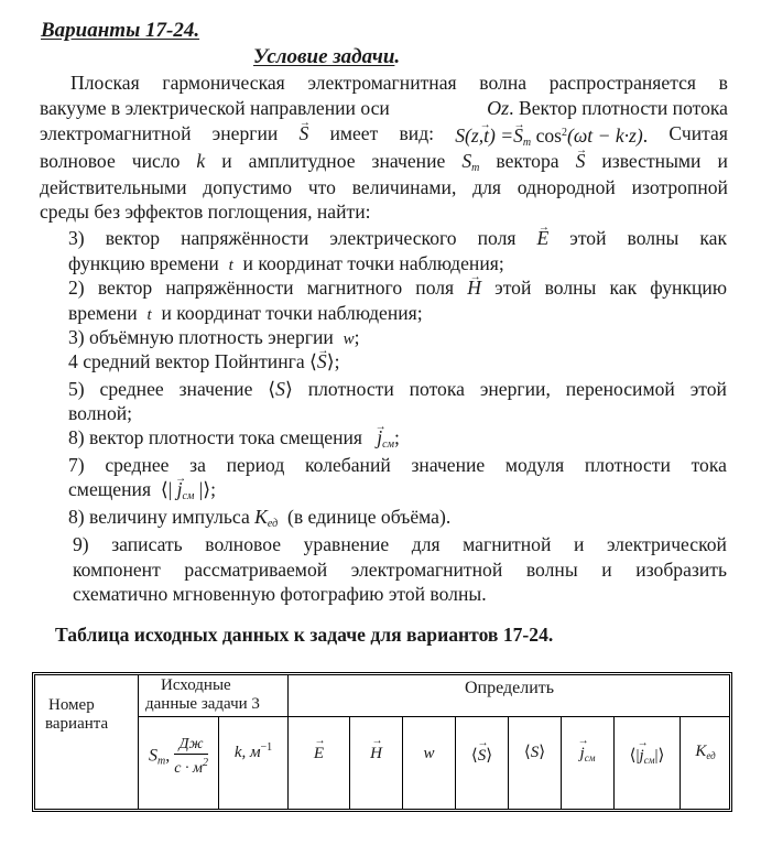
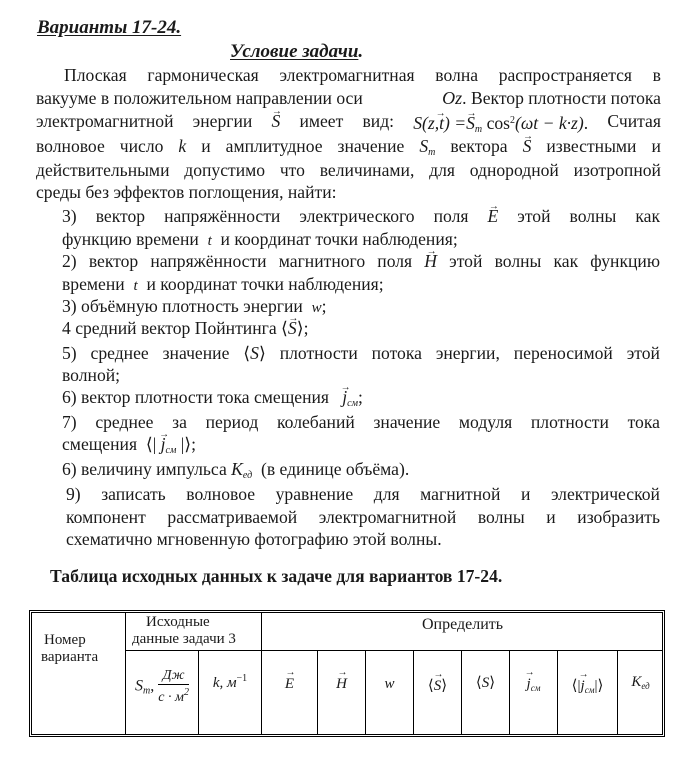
  Варианты 17-24.
  Условие задачи.
  Плоская
  гармоническая
  электромагнитная
  волна
  распространяется
  в
- вакууме в электрической направлении оси
+ вакууме в положительном направлении оси
  Oz. Вектор плотности потока
  электромагнитной
  энергии
  S
  имеет
  вид:
  S(z,t) = Sm cos2(ωt − k·z).
  Считая
  волновое
  число
  k
  и
  амплитудное
  значение
  Sm
  вектора
  S
  известными
  и
  действительными
  допустимо
  что
  величинами,
  для
  однородной
  изотропной
  среды без эффектов поглощения, найти:
  3)
  вектор
  напряжённости
  электрического
  поля
  E
  этой
  волны
  как
  функцию времени t и координат точки наблюдения;
  2)
  вектор
  напряжённости
  магнитного
  поля
  H
  этой
  волны
  как
  функцию
  времени t и координат точки наблюдения;
  3) объёмную плотность энергии w;
  4 средний вектор Пойнтинга ⟨S⟩;
  5)
  среднее
  значение
  ⟨S⟩
  плотности
  потока
  энергии,
  переносимой
  этой
  волной;
- 8) вектор плотности тока смещения jсм;
+ 6) вектор плотности тока смещения jсм;
  7)
  среднее
  за
  период
  колебаний
  значение
  модуля
  плотности
  тока
  смещения ⟨| jсм |⟩;
- 8) величину импульса Kед (в единице объёма).
+ 6) величину импульса Kед (в единице объёма).
  9)
  записать
  волновое
  уравнение
  для
  магнитной
  и
  электрической
  компонент
  рассматриваемой
  электромагнитной
  волны
  и
  изобразить
  схематично мгновенную фотографию этой волны.
  Таблица исходных данных к задаче для вариантов 17-24.
  Номер
  варианта
  Исходные
  данные задачи 3
  Определить
  Sm,
  Дж
  с · м2
  k, м−1
  E
  H
  w
  ⟨S⟩
  ⟨S⟩
  jсм
  ⟨|jсм|⟩
  Kед
